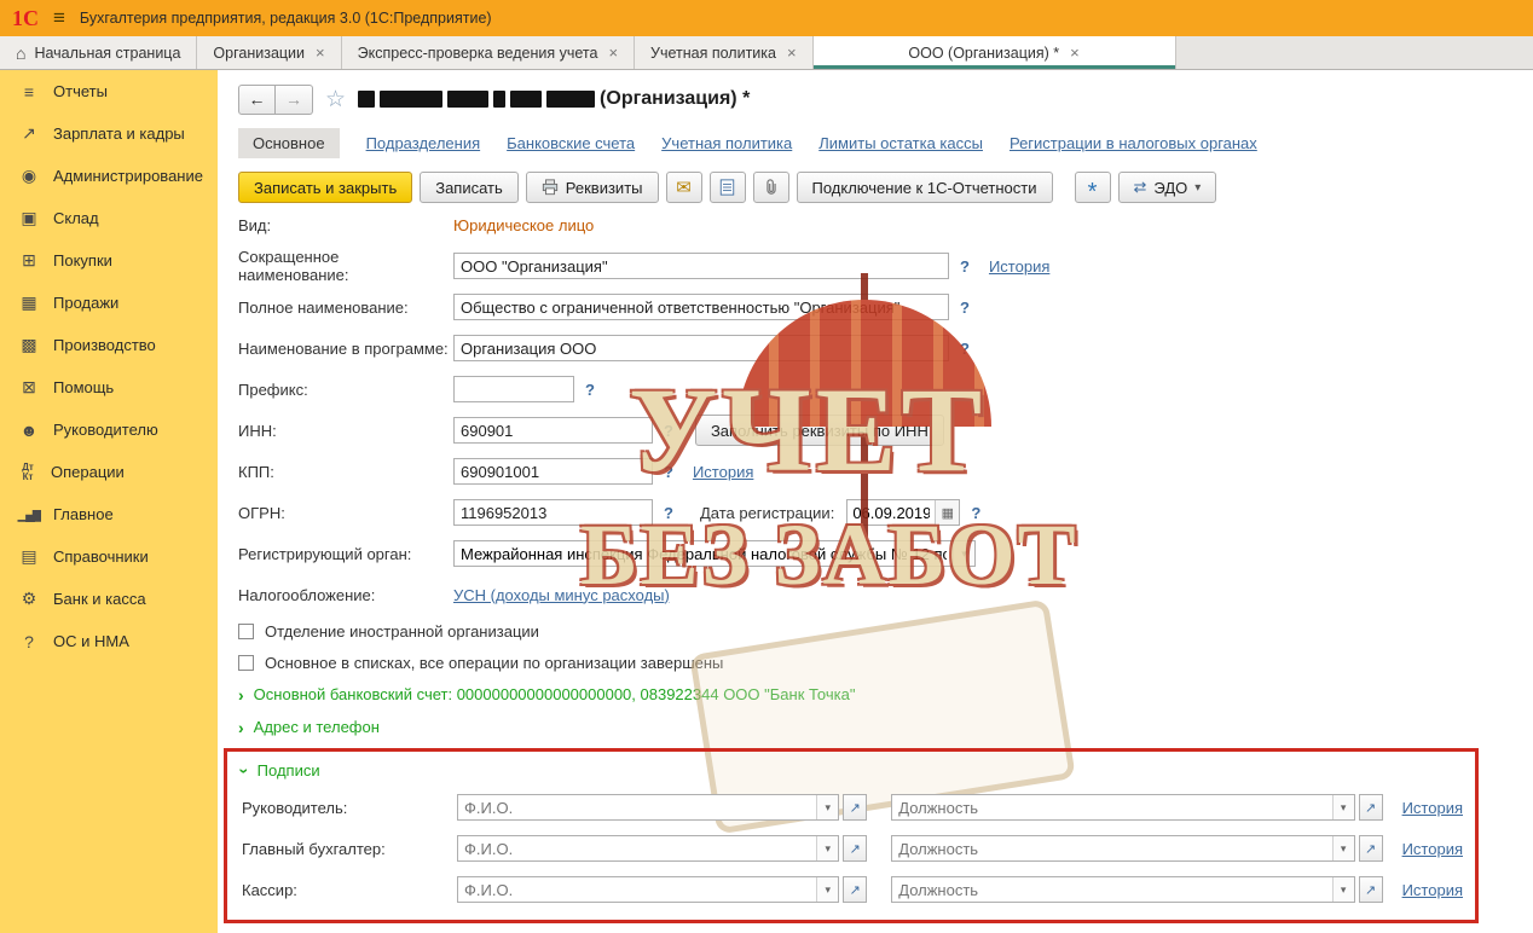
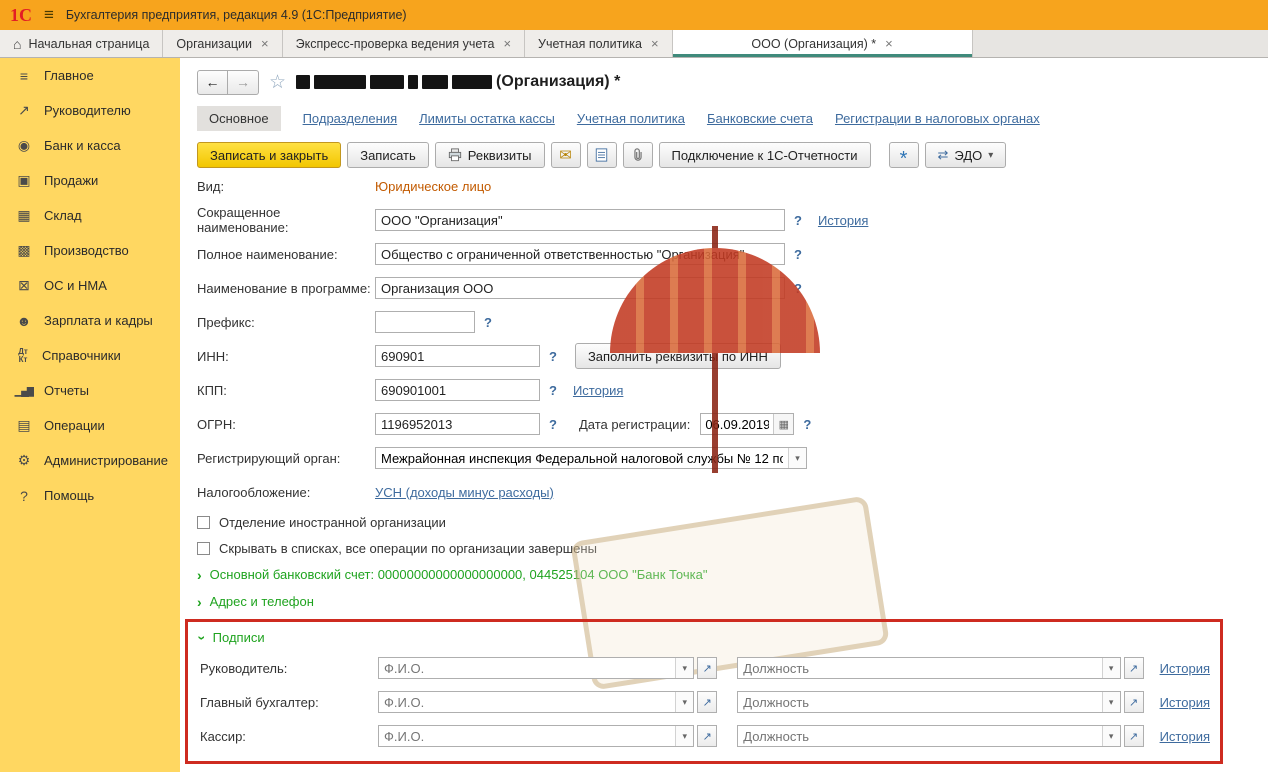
  1С
  ≡
- Бухгалтерия предприятия, редакция 3.0 (1С:Предприятие)
+ Бухгалтерия предприятия, редакция 4.9 (1С:Предприятие)
  ⌂
  Начальная страница
  Организации
  ×
  Экспресс-проверка ведения учета
  ×
  Учетная политика
  ×
  ООО (Организация) *
  ×
  ≡
- Отчеты
+ Главное
  ↗
- Зарплата и кадры
+ Руководителю
  ◉
- Администрирование
+ Банк и касса
  ▣
- Склад
+ Продажи
- ⊞
- Покупки
  ▦
- Продажи
+ Склад
  ▩
  Производство
  ⊠
- Помощь
+ ОС и НМА
  ☻
- Руководителю
+ Зарплата и кадры
  Дт Кт
- Операции
+ Справочники
  ▁▄▆
- Главное
+ Отчеты
  ▤
- Справочники
+ Операции
  ⚙
- Банк и касса
+ Администрирование
  ?
- ОС и НМА
+ Помощь
  ←
  →
  ☆
  (Организация) *
  Основное
  Подразделения
- Банковские счета
+ Лимиты остатка кассы
  Учетная политика
- Лимиты остатка кассы
+ Банковские счета
  Регистрации в налоговых органах
  Записать и закрыть
  Записать
  Реквизиты
  ✉
  Подключение к 1С-Отчетности
  *
  ⇄
  ЭДО
  ▾
  Вид:
  Юридическое лицо
  Сокращенное наименование:
  ООО "Организация"
  ?
  История
  Полное наименование:
  Общество с ограниченной ответственностью "Организация"
  ?
  Наименование в программе:
  Организация ООО
  ?
  Префикс:
  ?
  ИНН:
  690901
  ?
  Заполнить реквизиты по ИНН
  КПП:
  690901001
  ?
  История
  ОГРН:
  1196952013
  ?
  Дата регистрации:
  06.09.2019
  ▦
  ?
  Регистрирующий орган:
  Межрайонная инспекция Федеральной налоговой службы № 12 п
  ▾
  Налогообложение:
  УСН (доходы минус расходы)
  Отделение иностранной организации
- Основное в списках, все операции по организации завершены
+ Скрывать в списках, все операции по организации завершены
  ›
- Основной банковский счет: 00000000000000000000, 083922344 ООО "Банк Точка"
+ Основной банковский счет: 00000000000000000000, 044525104 ООО "Банк Точка"
  ›
  Адрес и телефон
  Подписи
  Руководитель:
  Ф.И.О.
  ▾
  ↗
  Должность
  ▾
  ↗
  История
  Главный бухгалтер:
  Ф.И.О.
  ▾
  ↗
  Должность
  ▾
  ↗
  История
  Кассир:
  Ф.И.О.
  ▾
  ↗
  Должность
  ▾
  ↗
  История
- УЧЕТ
- БЕЗ ЗАБОТ
